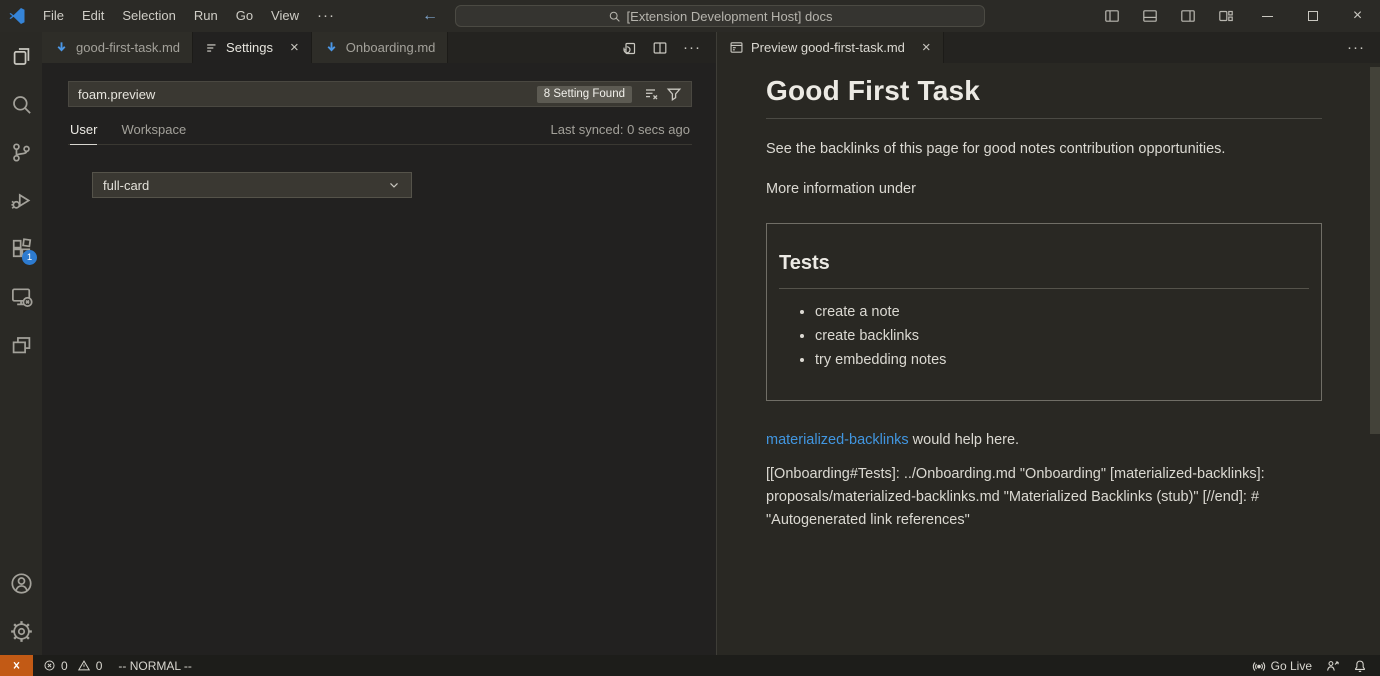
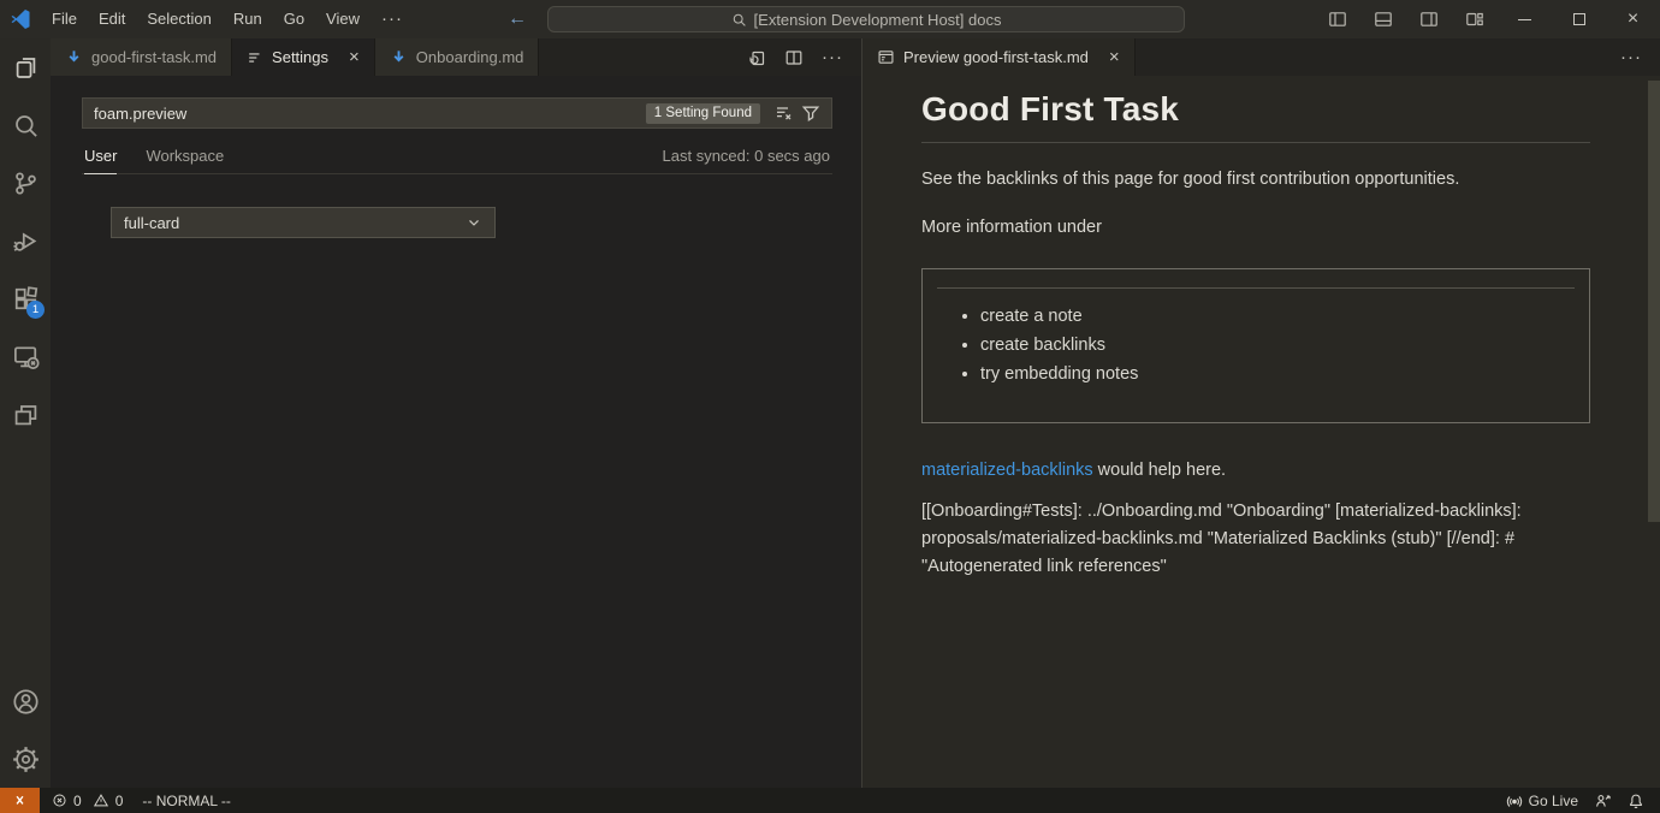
  File
  Edit
  Selection
  Run
  Go
  View
  ···
  ←
  [Extension Development Host] docs
  ×
  1
  good-first-task.md
  Settings
  ×
  Onboarding.md
  ···
  foam.preview
- 8 Setting Found
+ 1 Setting Found
  User
  Workspace
  Last synced: 0 secs ago
  full-card
  Preview good-first-task.md
  ×
  ···
  Good First Task
- See the backlinks of this page for good notes contribution opportunities.
+ See the backlinks of this page for good first contribution opportunities.
  More information under
- Tests
  create a note
  create backlinks
  try embedding notes
  materialized-backlinks would help here.
  [[Onboarding#Tests]: ../Onboarding.md "Onboarding" [materialized-backlinks]: proposals/materialized-backlinks.md "Materialized Backlinks (stub)" [//end]: # "Autogenerated link references"
  0
  0
  -- NORMAL --
  Go Live
